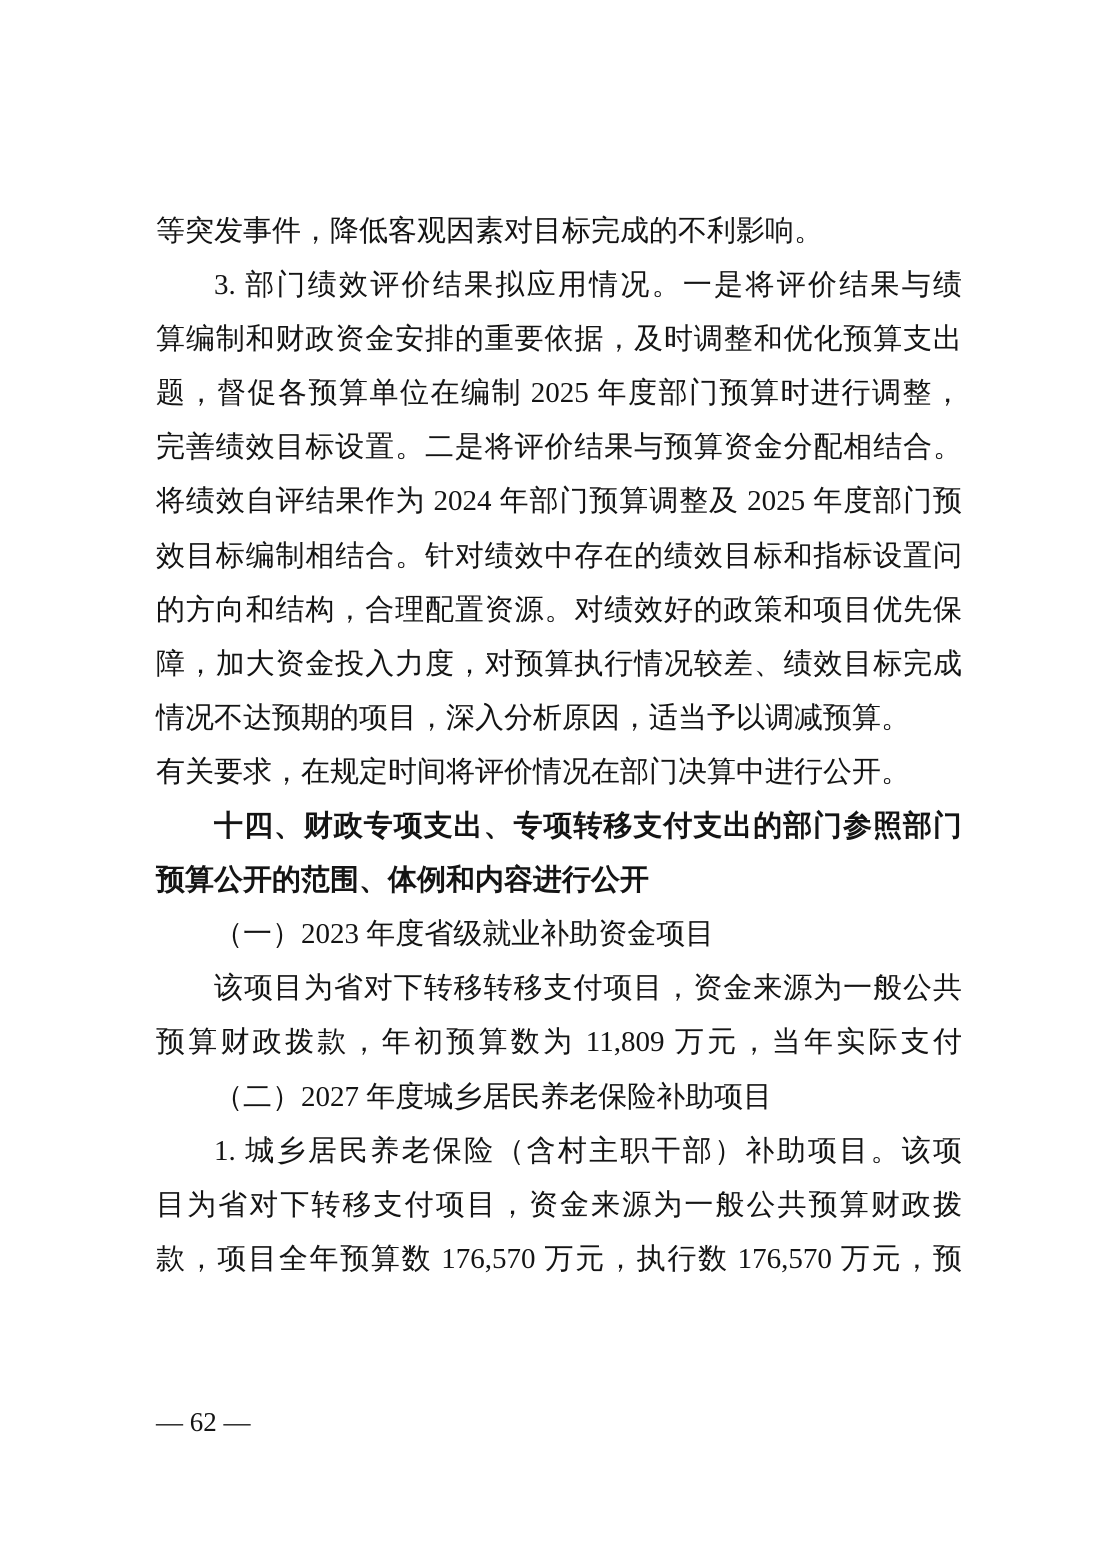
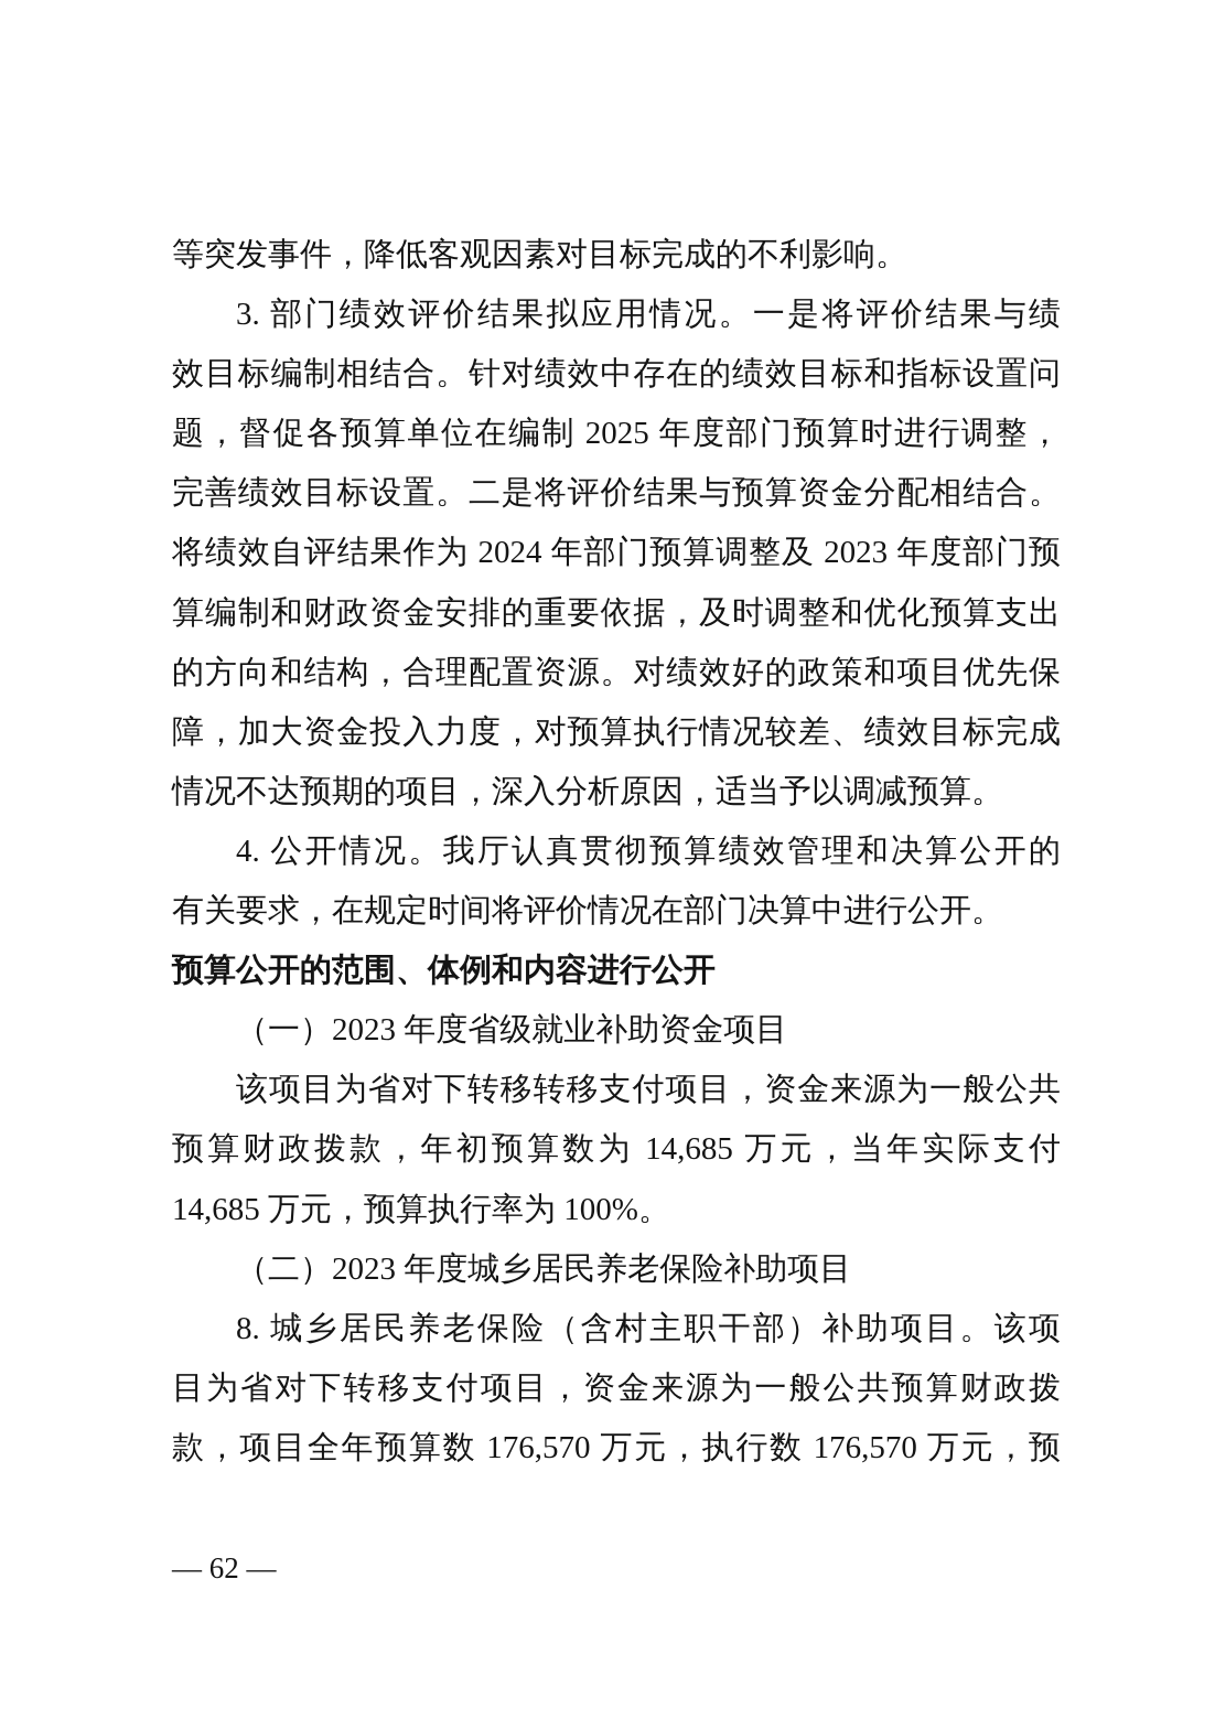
  等突发事件，降低客观因素对目标完成的不利影响。
  3. 部门绩效评价结果拟应用情况。一是将评价结果与绩
- 算编制和财政资金安排的重要依据，及时调整和优化预算支出
+ 效目标编制相结合。针对绩效中存在的绩效目标和指标设置问
  题，督促各预算单位在编制 2025 年度部门预算时进行调整，
  完善绩效目标设置。二是将评价结果与预算资金分配相结合。
- 将绩效自评结果作为 2024 年部门预算调整及 2025 年度部门预
+ 将绩效自评结果作为 2024 年部门预算调整及 2023 年度部门预
- 效目标编制相结合。针对绩效中存在的绩效目标和指标设置问
+ 算编制和财政资金安排的重要依据，及时调整和优化预算支出
  的方向和结构，合理配置资源。对绩效好的政策和项目优先保
  障，加大资金投入力度，对预算执行情况较差、绩效目标完成
  情况不达预期的项目，深入分析原因，适当予以调减预算。
+ 4. 公开情况。我厅认真贯彻预算绩效管理和决算公开的
  有关要求，在规定时间将评价情况在部门决算中进行公开。
- 十四、财政专项支出、专项转移支付支出的部门参照部门
  预算公开的范围、体例和内容进行公开
  （一）2023 年度省级就业补助资金项目
  该项目为省对下转移转移支付项目，资金来源为一般公共
- 预算财政拨款，年初预算数为 11,809 万元，当年实际支付
+ 预算财政拨款，年初预算数为 14,685 万元，当年实际支付
+ 14,685 万元，预算执行率为 100%。
- （二）2027 年度城乡居民养老保险补助项目
+ （二）2023 年度城乡居民养老保险补助项目
- 1. 城乡居民养老保险（含村主职干部）补助项目。该项
+ 8. 城乡居民养老保险（含村主职干部）补助项目。该项
  目为省对下转移支付项目，资金来源为一般公共预算财政拨
  款，项目全年预算数 176,570 万元，执行数 176,570 万元，预
  — 62 —
